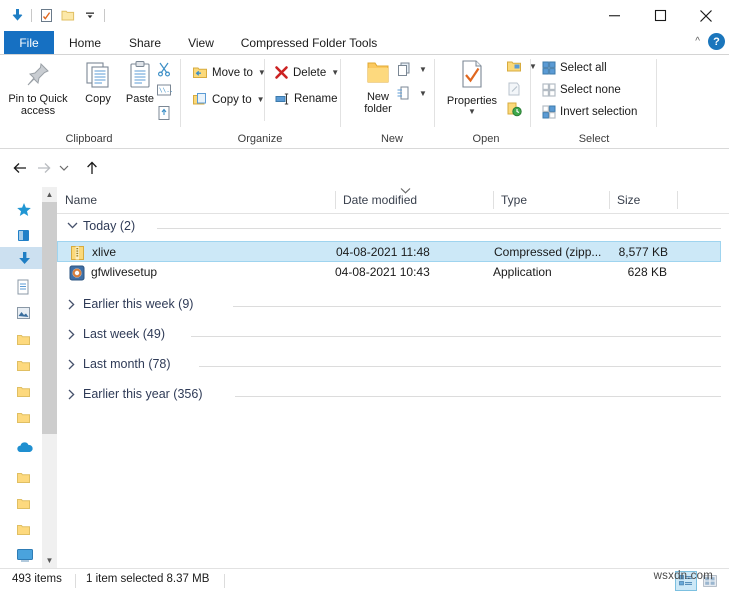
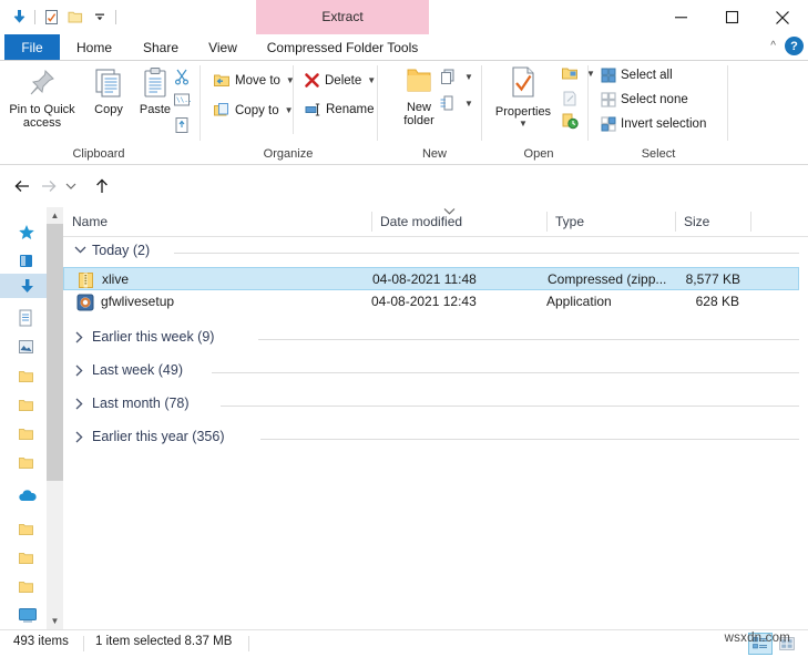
+ Extract
  File
  Home
  Share
  View
  Compressed Folder Tools
  ^
  ?
  Pin to Quick
  access
  Copy
  Paste
  Clipboard
  Move to
  ▼
  Copy to
  ▼
  Delete
  ▼
  Rename
  Organize
  New
  folder
  ▼
  ▼
  New
  Properties
  ▼
  ▼
  Open
  Select all
  Select none
  Invert selection
  Select
  ▲
  ▼
  Name
  Date modified
  Type
  Size
  Today (2)
  xlive
  04-08-2021 11:48
  Compressed (zipp...
  8,577 KB
  gfwlivesetup
- 04-08-2021 10:43
+ 04-08-2021 12:43
  Application
  628 KB
  Earlier this week (9)
  Last week (49)
  Last month (78)
  Earlier this year (356)
  493 items
  1 item selected 8.37 MB
  wsxdn.com
